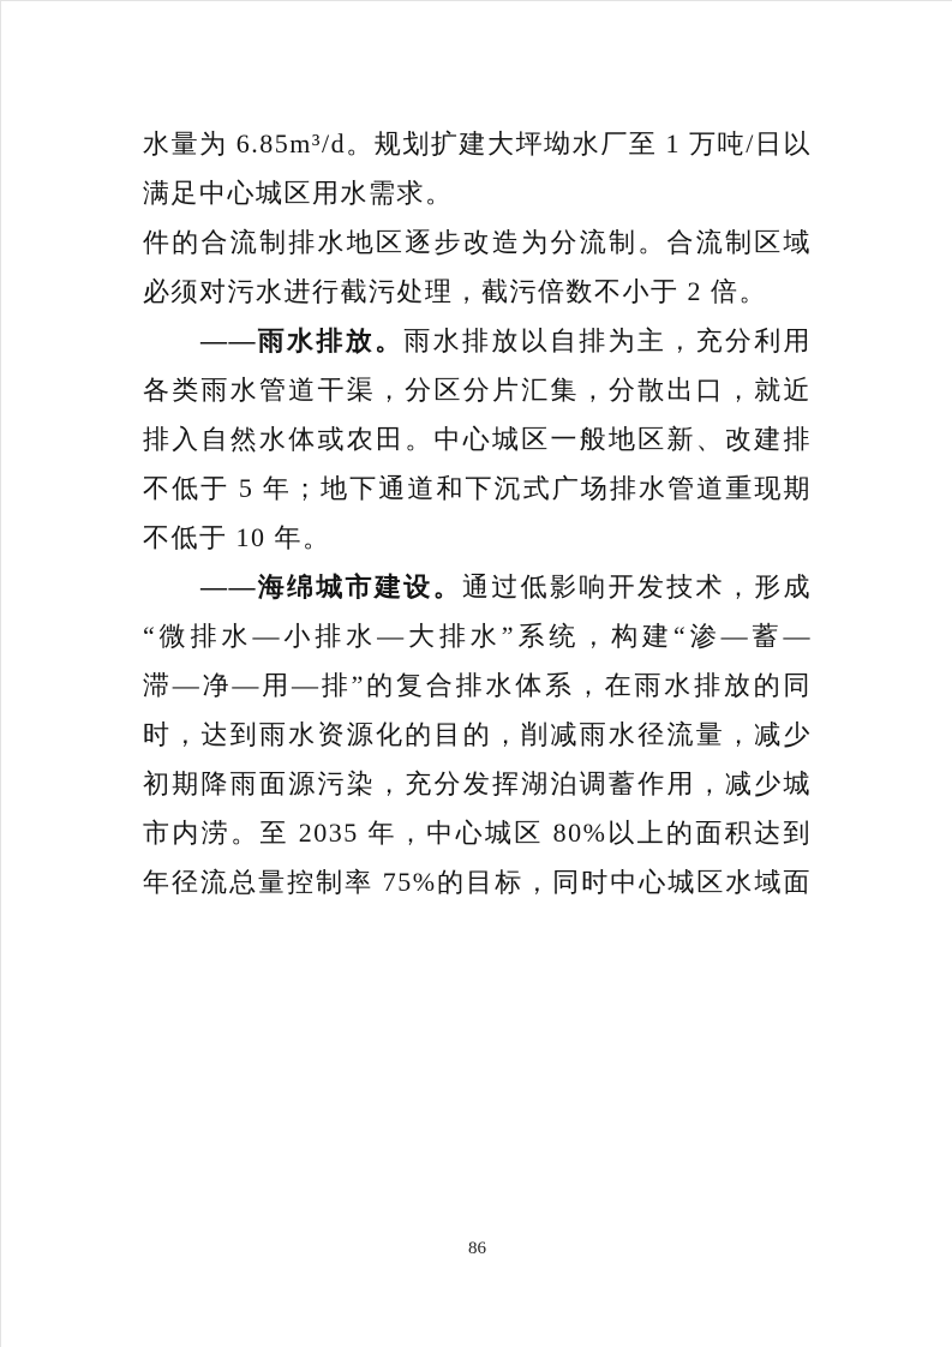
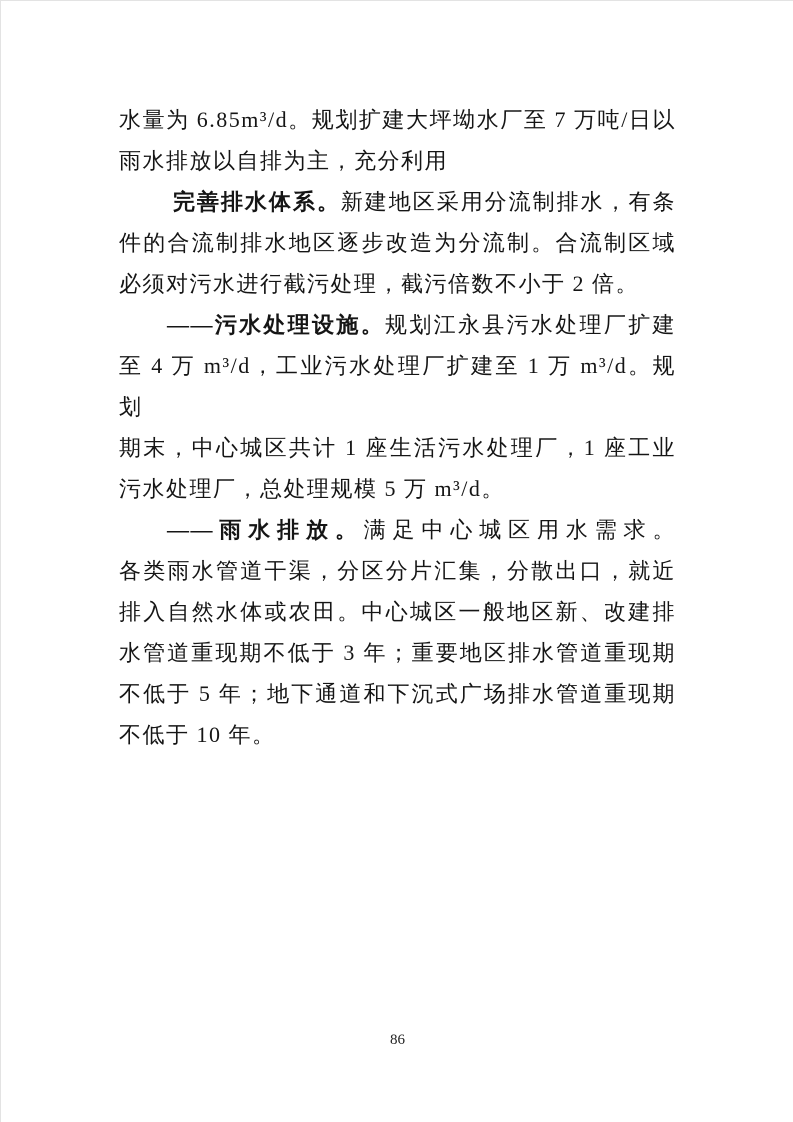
- 水量为 6.85m³/d。规划扩建大坪坳水厂至 1 万吨/日以
+ 水量为 6.85m³/d。规划扩建大坪坳水厂至 7 万吨/日以
- 满足中心城区用水需求。
+ 雨水排放以自排为主，充分利用
+ 完善排水体系。新建地区采用分流制排水，有条
  件的合流制排水地区逐步改造为分流制。合流制区域
  必须对污水进行截污处理，截污倍数不小于 2 倍。
+ ——污水处理设施。规划江永县污水处理厂扩建
+ 至 4 万 m³/d，工业污水处理厂扩建至 1 万 m³/d。规划
+ 期末，中心城区共计 1 座生活污水处理厂，1 座工业
+ 污水处理厂，总处理规模 5 万 m³/d。
- ——雨水排放。雨水排放以自排为主，充分利用
+ ——雨水排放。满足中心城区用水需求。
  各类雨水管道干渠，分区分片汇集，分散出口，就近
  排入自然水体或农田。中心城区一般地区新、改建排
+ 水管道重现期不低于 3 年；重要地区排水管道重现期
  不低于 5 年；地下通道和下沉式广场排水管道重现期
  不低于 10 年。
- ——海绵城市建设。通过低影响开发技术，形成
- “微排水—小排水—大排水”系统，构建“渗—蓄—
- 滞—净—用—排”的复合排水体系，在雨水排放的同
- 时，达到雨水资源化的目的，削减雨水径流量，减少
- 初期降雨面源污染，充分发挥湖泊调蓄作用，减少城
- 市内涝。至 2035 年，中心城区 80%以上的面积达到
- 年径流总量控制率 75%的目标，同时中心城区水域面
  86
